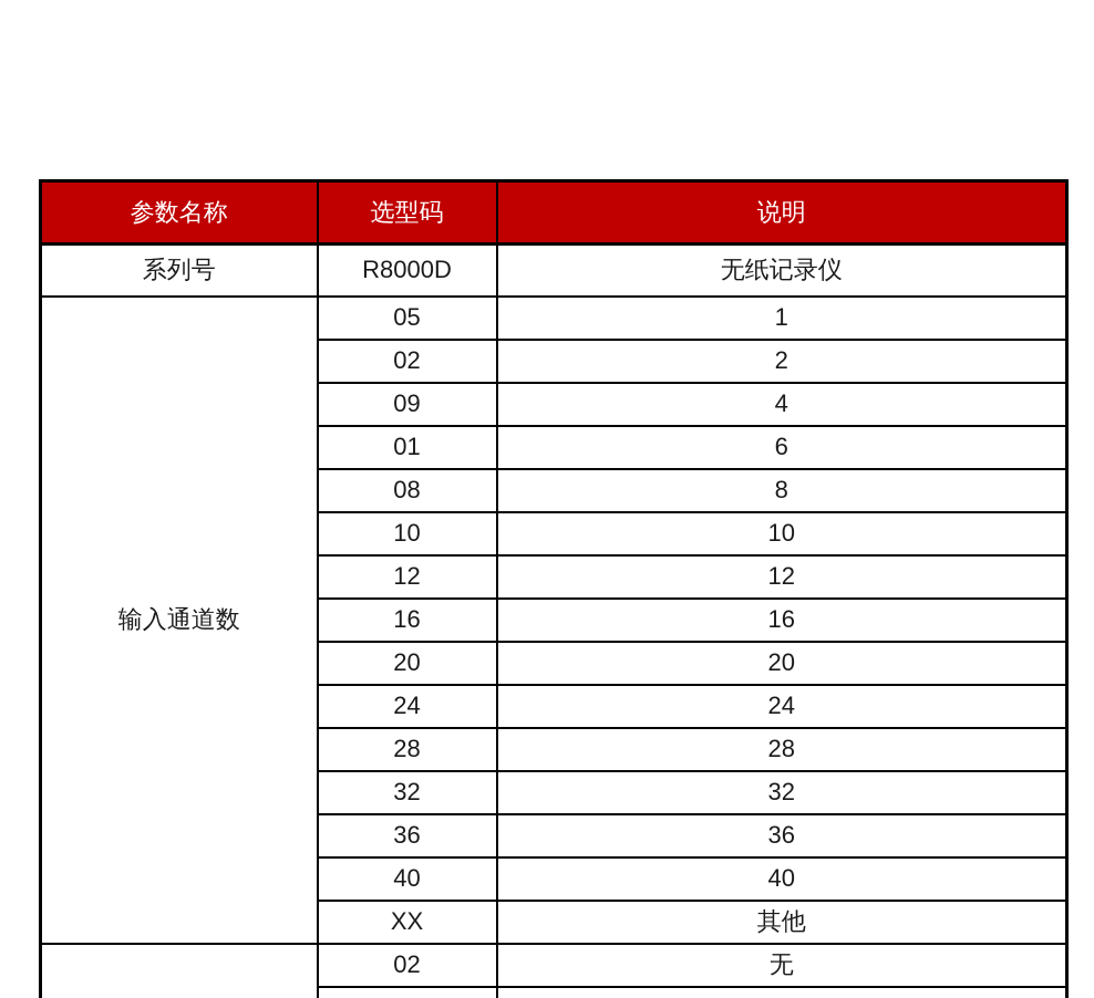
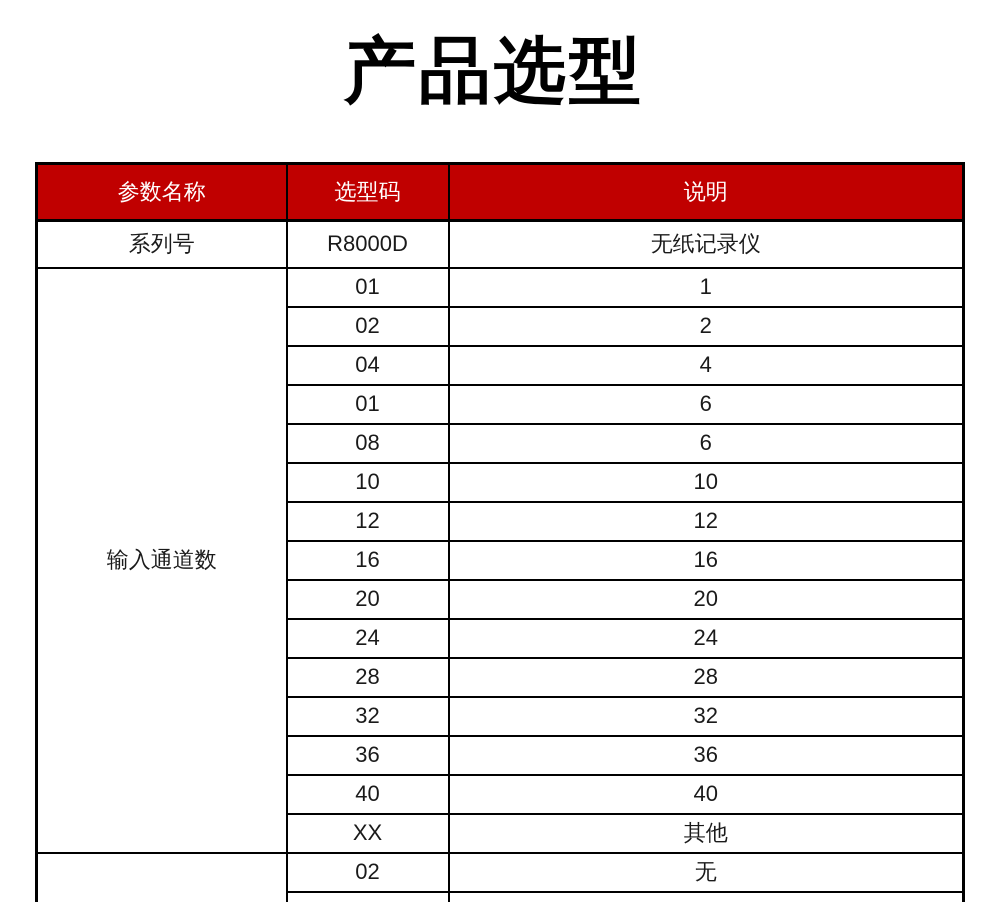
+ 产品选型
  参数名称	选型码	说明
  系列号	R8000D	无纸记录仪
- 输入通道数	05	1
+ 输入通道数	01	1
  02	2
- 09	4
+ 04	4
  01	6
- 08	8
+ 08	6
  10	10
  12	12
  16	16
  20	20
  24	24
  28	28
  32	32
  36	36
  40	40
  XX	其他
  	02	无
